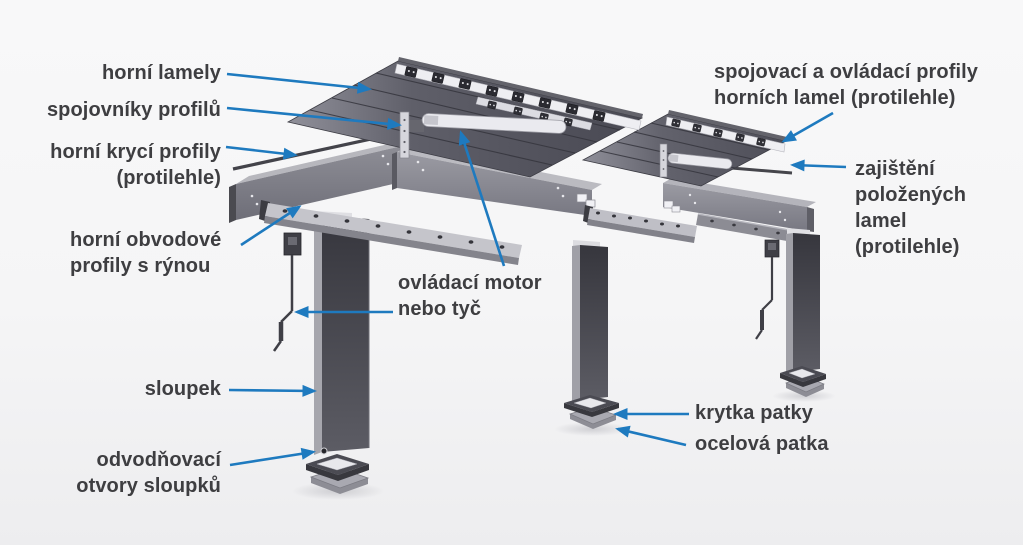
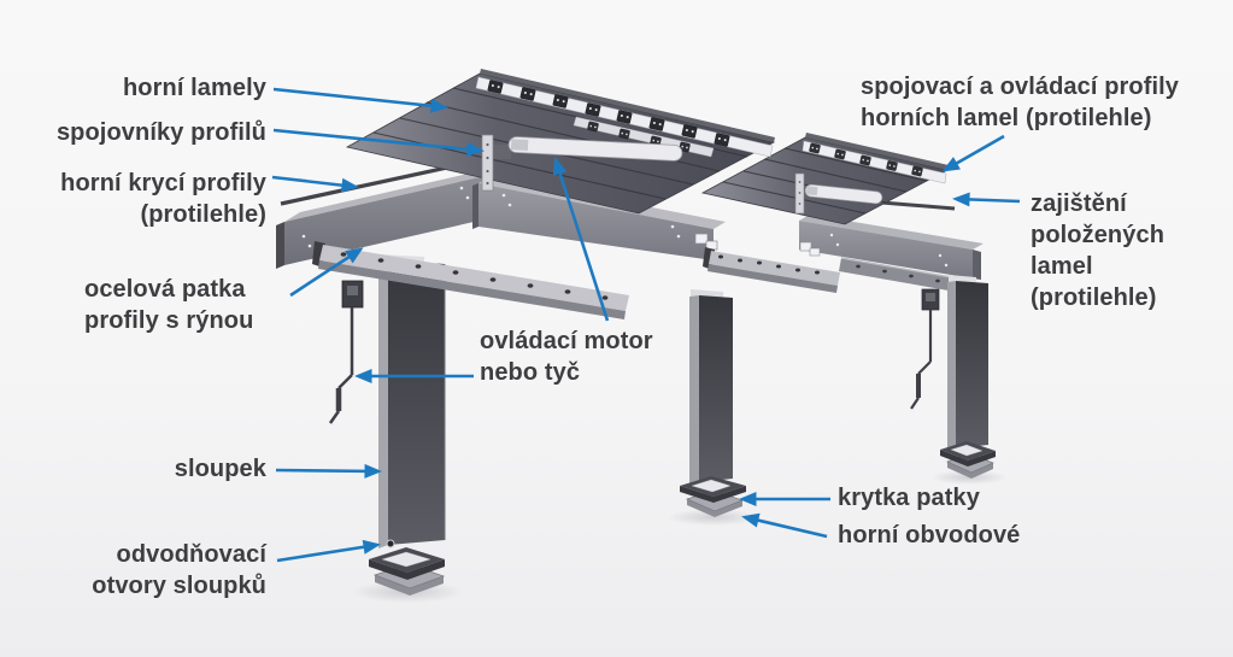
  horní lamely
  spojovníky profilů
  horní krycí profily
  (protilehle)
- horní obvodové
+ ocelová patka
  profily s rýnou
  ovládací motor
  nebo tyč
  sloupek
  odvodňovací
  otvory sloupků
  spojovací a ovládací profily
  horních lamel (protilehle)
  zajištění
  položených
  lamel
  (protilehle)
  krytka patky
- ocelová patka
+ horní obvodové
